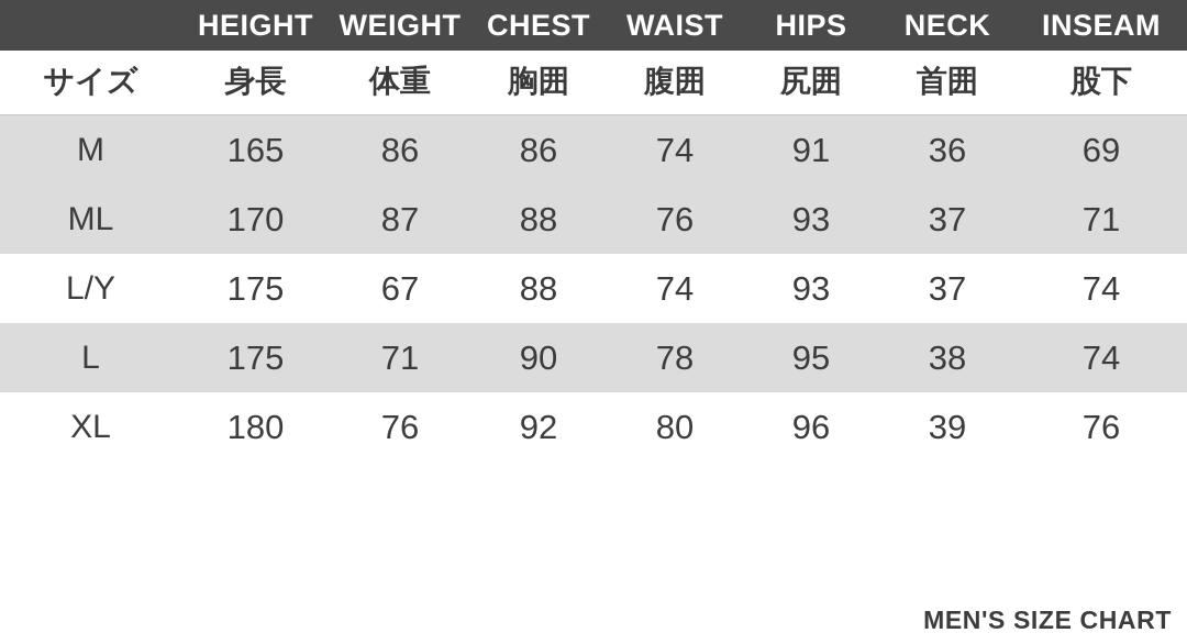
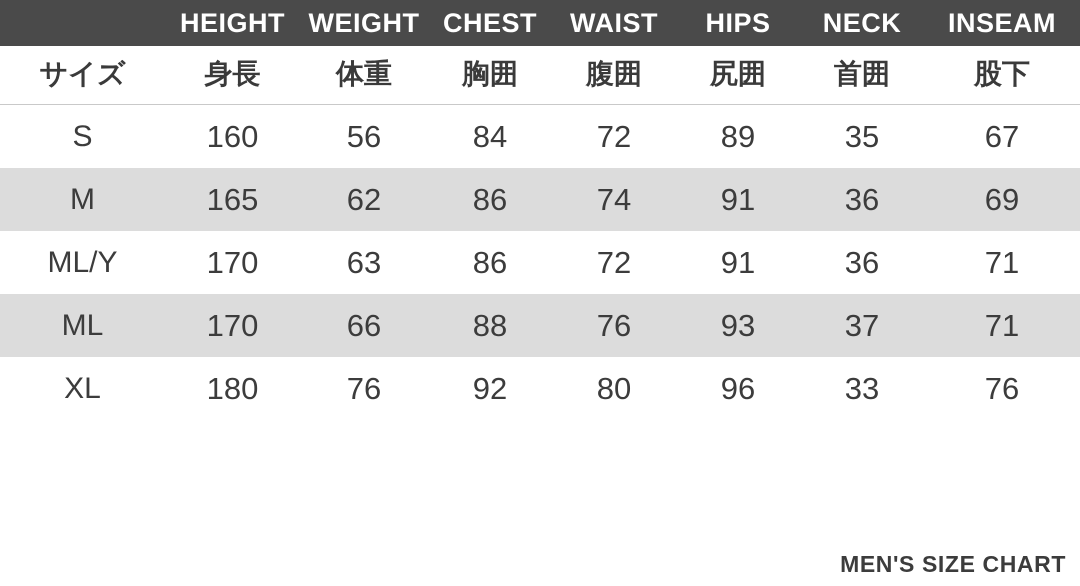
  	HEIGHT	WEIGHT	CHEST	WAIST	HIPS	NECK	INSEAM
  サイズ	身長	体重	胸囲	腹囲	尻囲	首囲	股下
+ S	160	56	84	72	89	35	67
- M	165	86	86	74	91	36	69
+ M	165	62	86	74	91	36	69
+ ML/Y	170	63	86	72	91	36	71
- ML	170	87	88	76	93	37	71
+ ML	170	66	88	76	93	37	71
- L/Y	175	67	88	74	93	37	74
- L	175	71	90	78	95	38	74
- XL	180	76	92	80	96	39	76
+ XL	180	76	92	80	96	33	76
  MEN'S SIZE CHART
